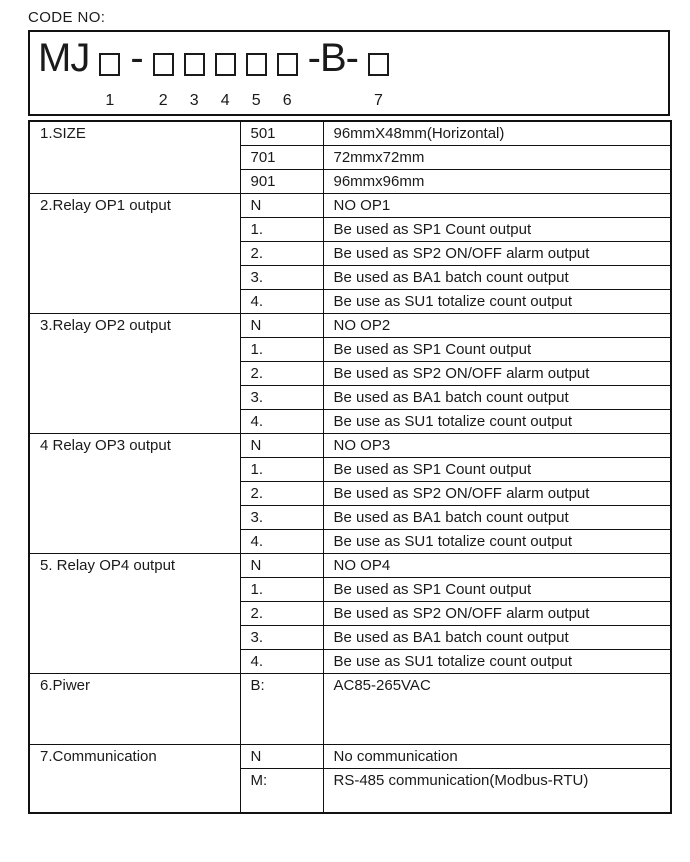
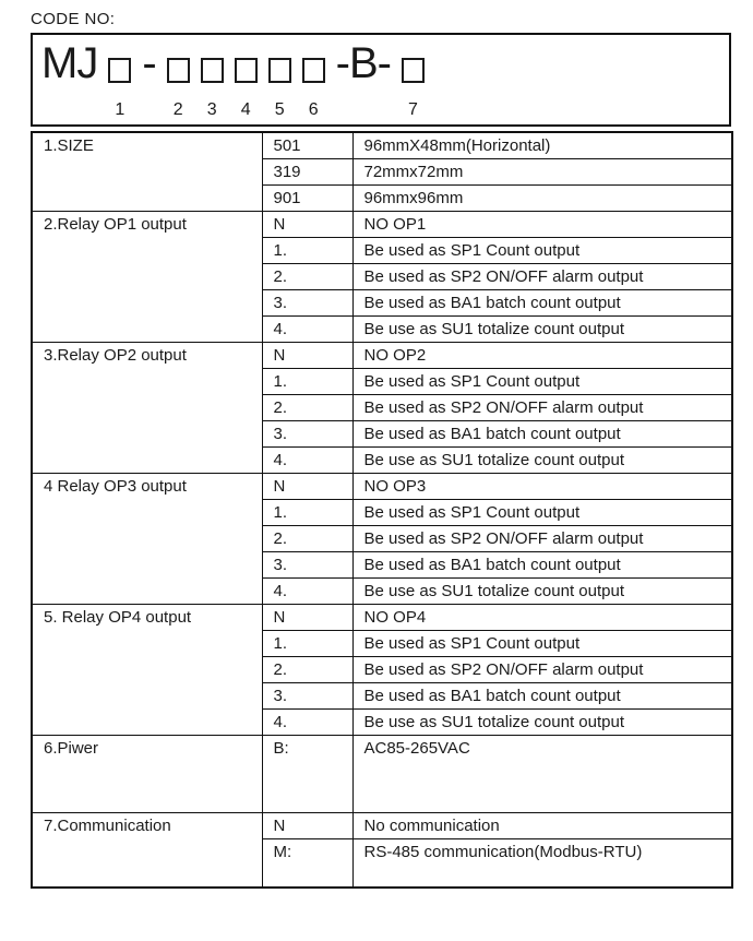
  CODE NO:
  MJ
  1
  -
  2
  3
  4
  5
  6
  -B-
  7
  1.SIZE	501	96mmX48mm(Horizontal)
- 701	72mmx72mm
+ 319	72mmx72mm
  901	96mmx96mm
  2.Relay OP1 output	N	NO OP1
  1.	Be used as SP1 Count output
  2.	Be used as SP2 ON/OFF alarm output
  3.	Be used as BA1 batch count output
  4.	Be use as SU1 totalize count output
  3.Relay OP2 output	N	NO OP2
  1.	Be used as SP1 Count output
  2.	Be used as SP2 ON/OFF alarm output
  3.	Be used as BA1 batch count output
  4.	Be use as SU1 totalize count output
  4 Relay OP3 output	N	NO OP3
  1.	Be used as SP1 Count output
  2.	Be used as SP2 ON/OFF alarm output
  3.	Be used as BA1 batch count output
  4.	Be use as SU1 totalize count output
  5. Relay OP4 output	N	NO OP4
  1.	Be used as SP1 Count output
  2.	Be used as SP2 ON/OFF alarm output
  3.	Be used as BA1 batch count output
  4.	Be use as SU1 totalize count output
  6.Piwer	B:	AC85-265VAC
  7.Communication	N	No communication
  M:	RS-485 communication(Modbus-RTU)
